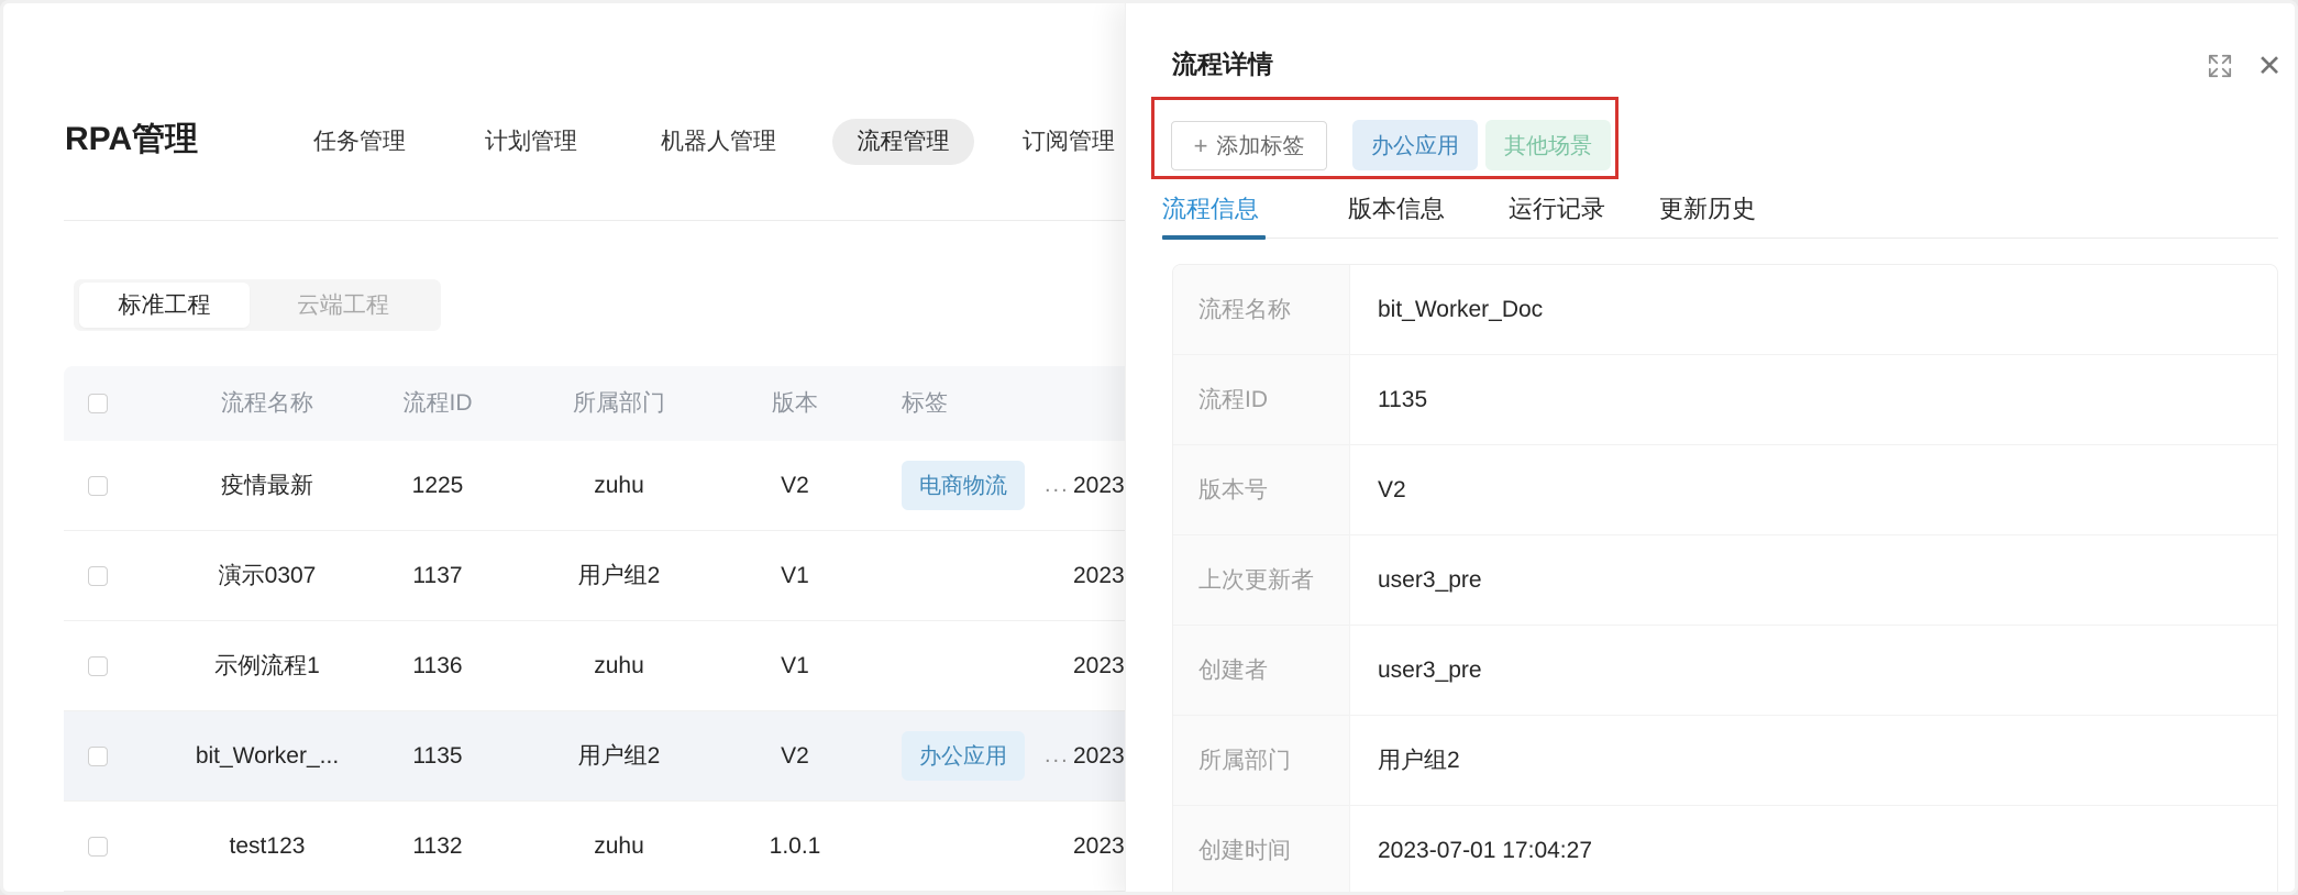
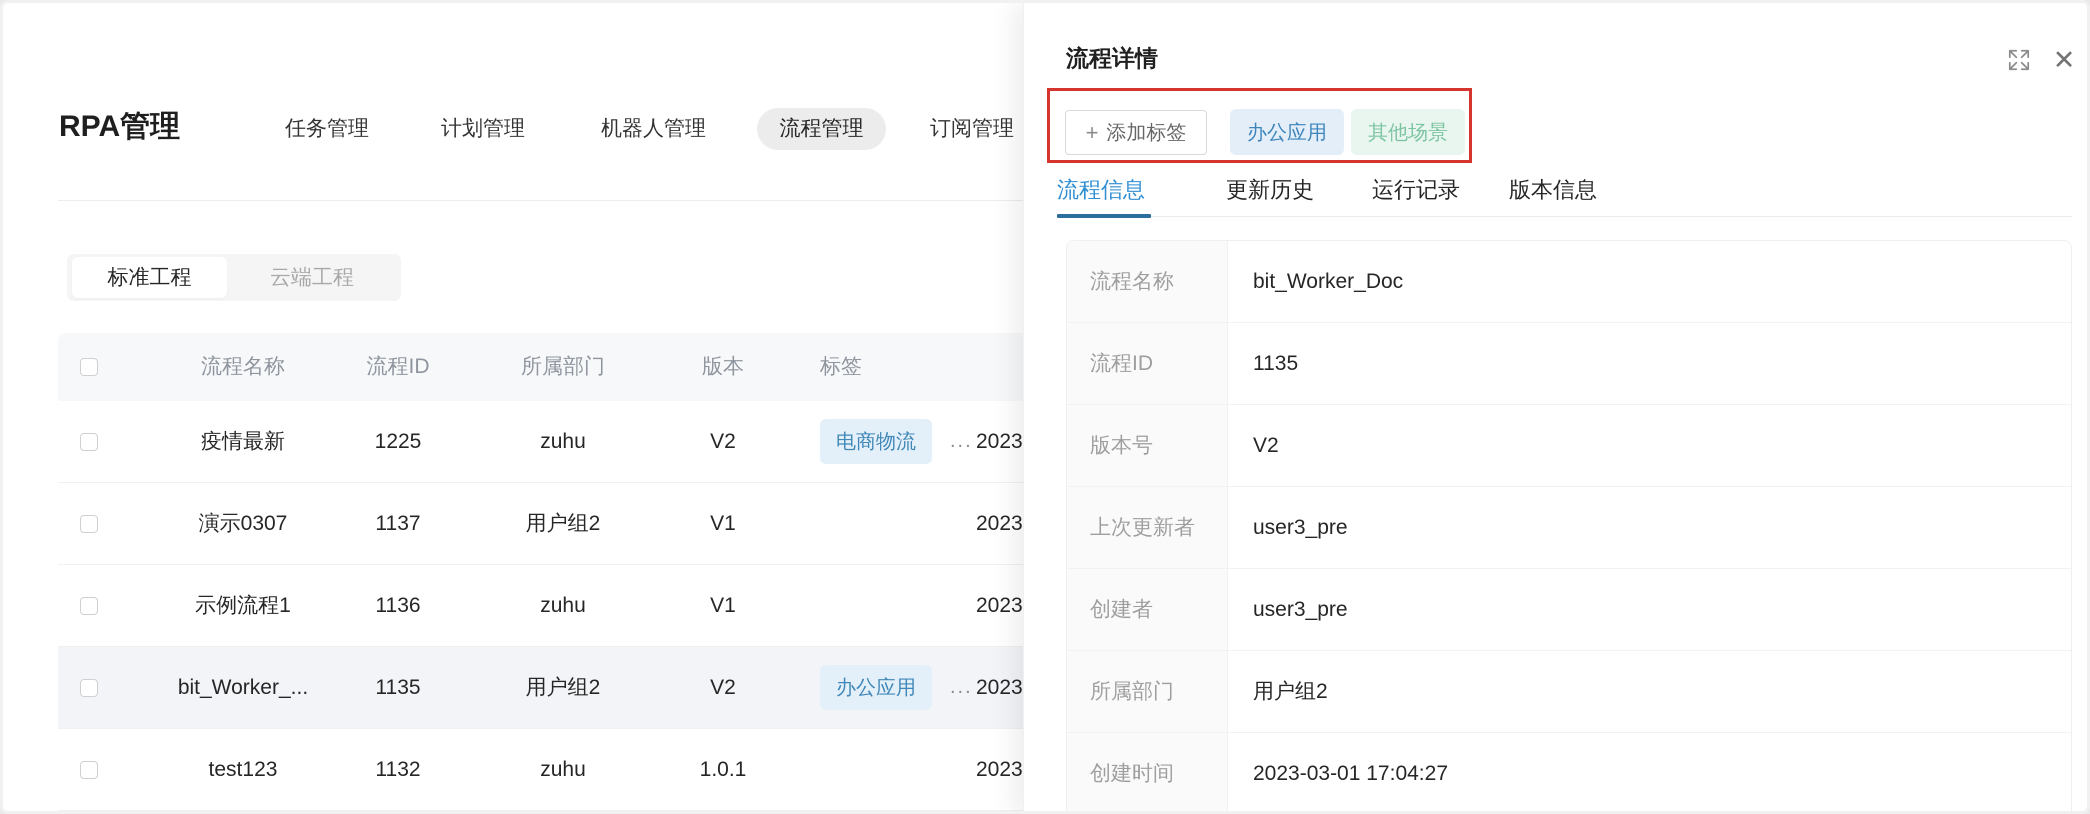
  RPA管理
  任务管理
  计划管理
  机器人管理
  流程管理
  订阅管理
  标准工程
  云端工程
  流程名称
  流程ID
  所属部门
  版本
  标签
  疫情最新
  1225
  zuhu
  V2
  电商物流
  ...
  2023
  演示0307
  1137
  用户组2
  V1
  2023
  示例流程1
  1136
  zuhu
  V1
  2023
  bit_Worker_...
  1135
  用户组2
  V2
  办公应用
  ...
  2023
  test123
  1132
  zuhu
  1.0.1
  2023
  流程详情
  ✕
  +
  添加标签
  办公应用
  其他场景
  流程信息
- 版本信息
+ 更新历史
  运行记录
- 更新历史
+ 版本信息
  流程名称
  bit_Worker_Doc
  流程ID
  1135
  版本号
  V2
  上次更新者
  user3_pre
  创建者
  user3_pre
  所属部门
  用户组2
  创建时间
- 2023-07-01 17:04:27
+ 2023-03-01 17:04:27
